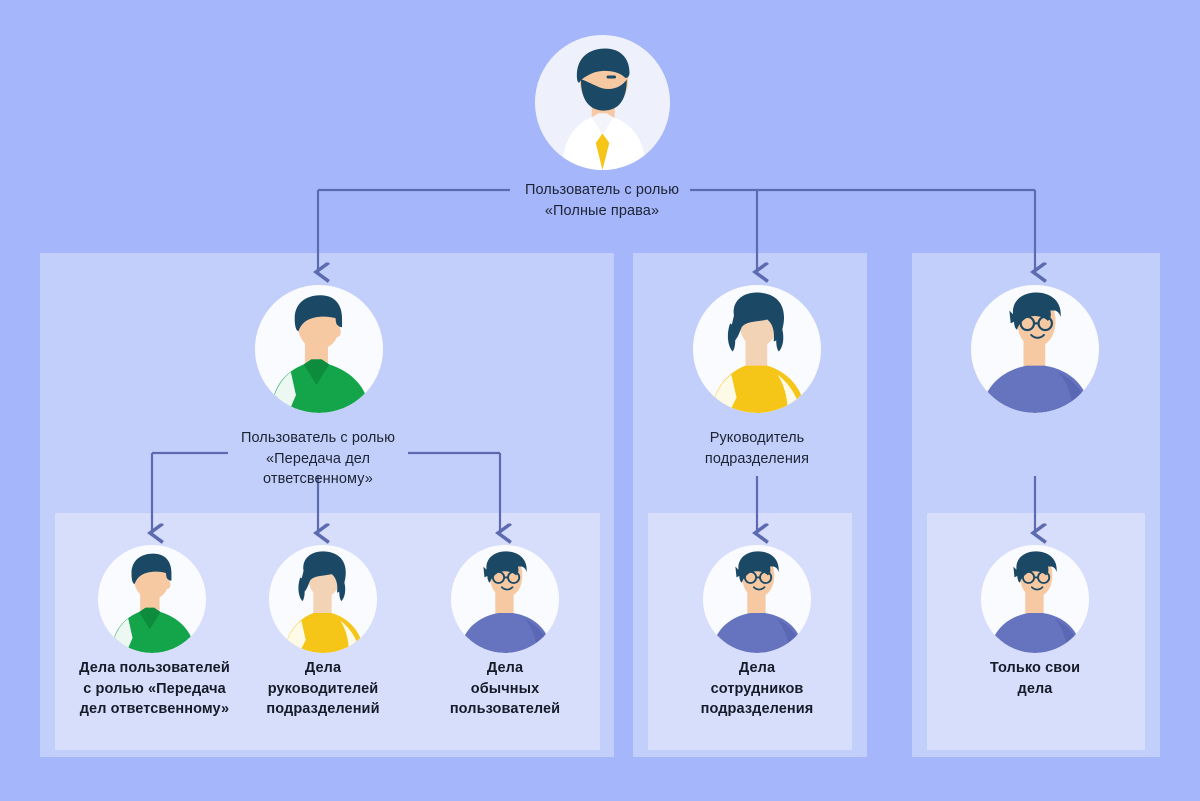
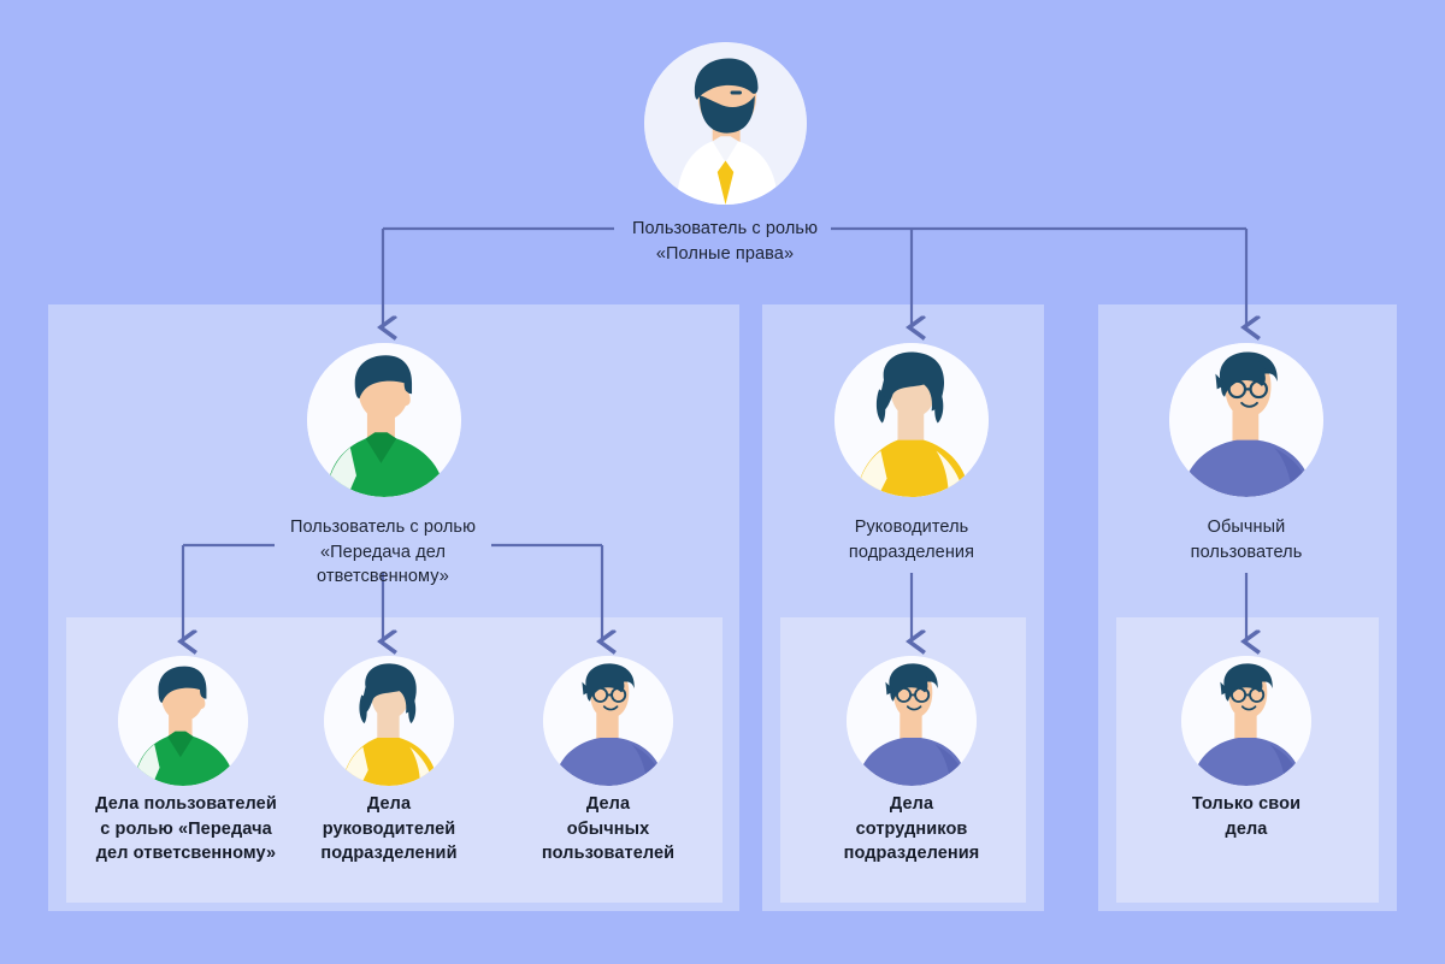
  Пользователь с ролью
  «Полные права»
  Пользователь с ролью
  «Передача дел
  ответсвенному»
  Руководитель
  подразделения
+ Обычный
+ пользователь
  Дела пользователей
  с ролью «Передача
  дел ответсвенному»
  Дела
  руководителей
  подразделений
  Дела
  обычных
  пользователей
  Дела
  сотрудников
  подразделения
  Только свои
  дела
